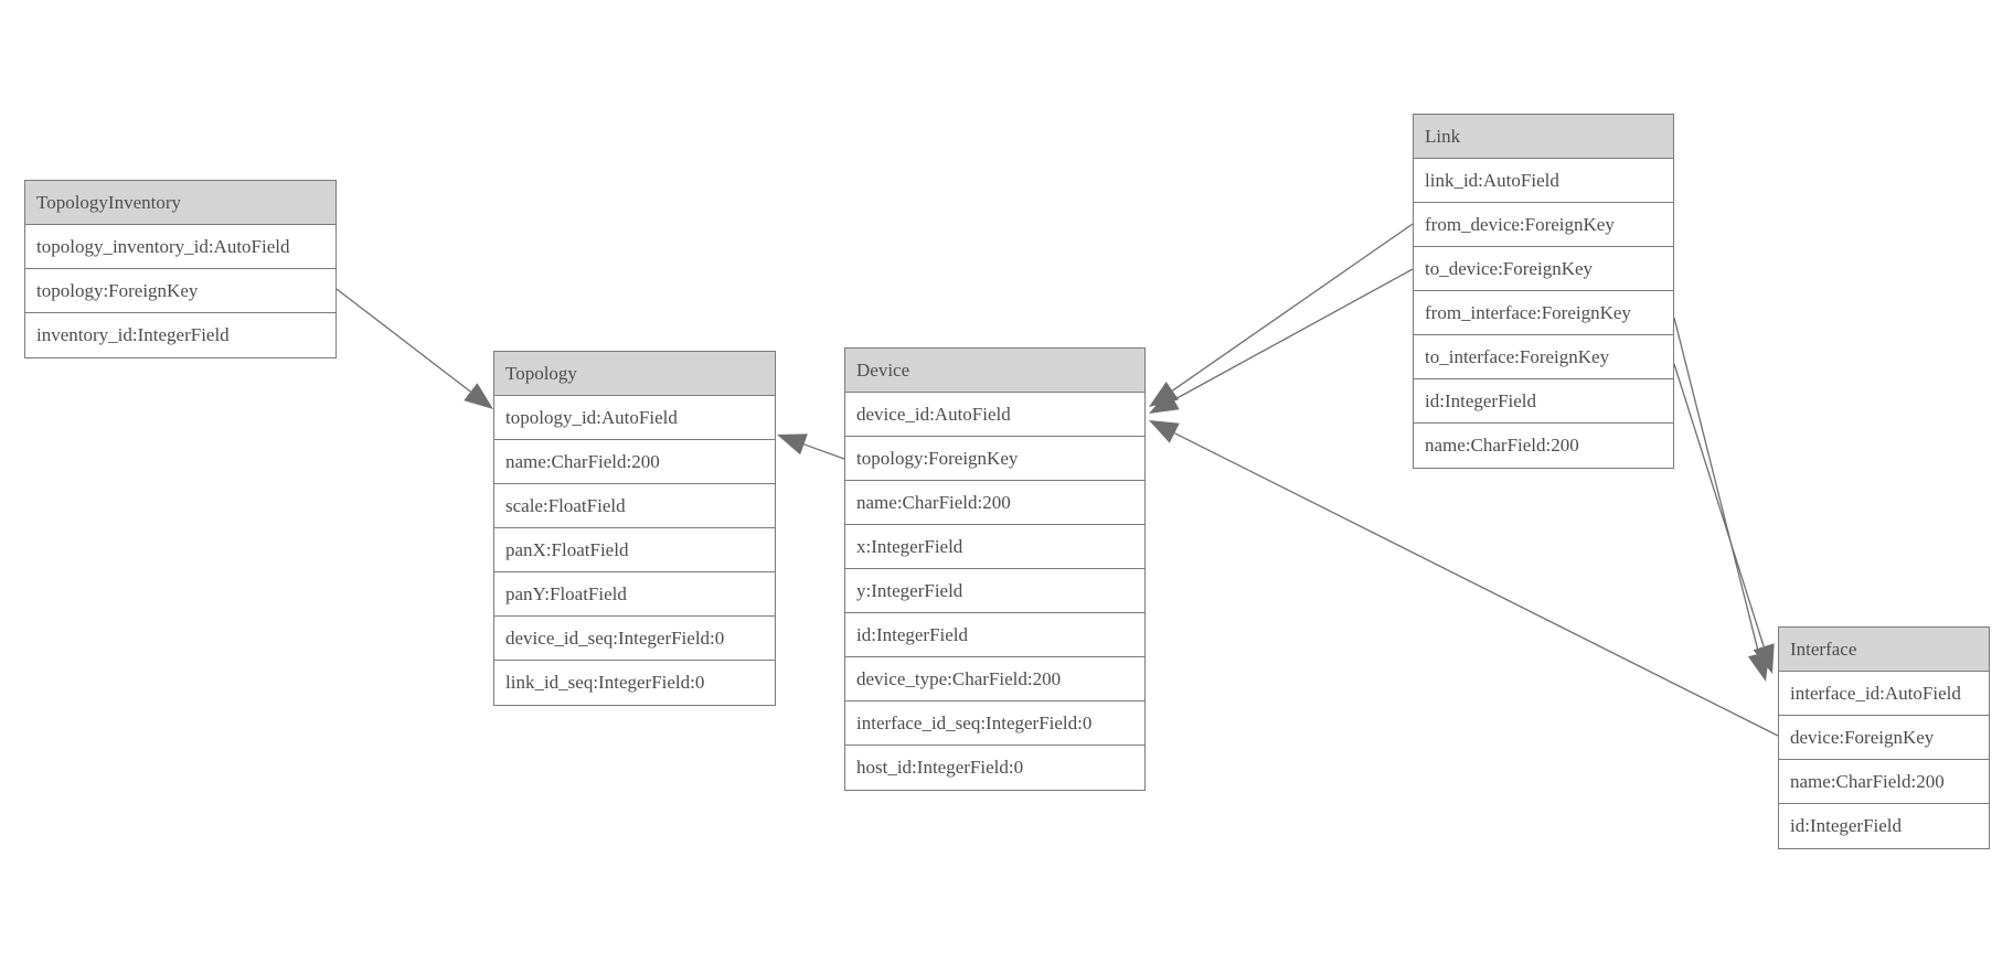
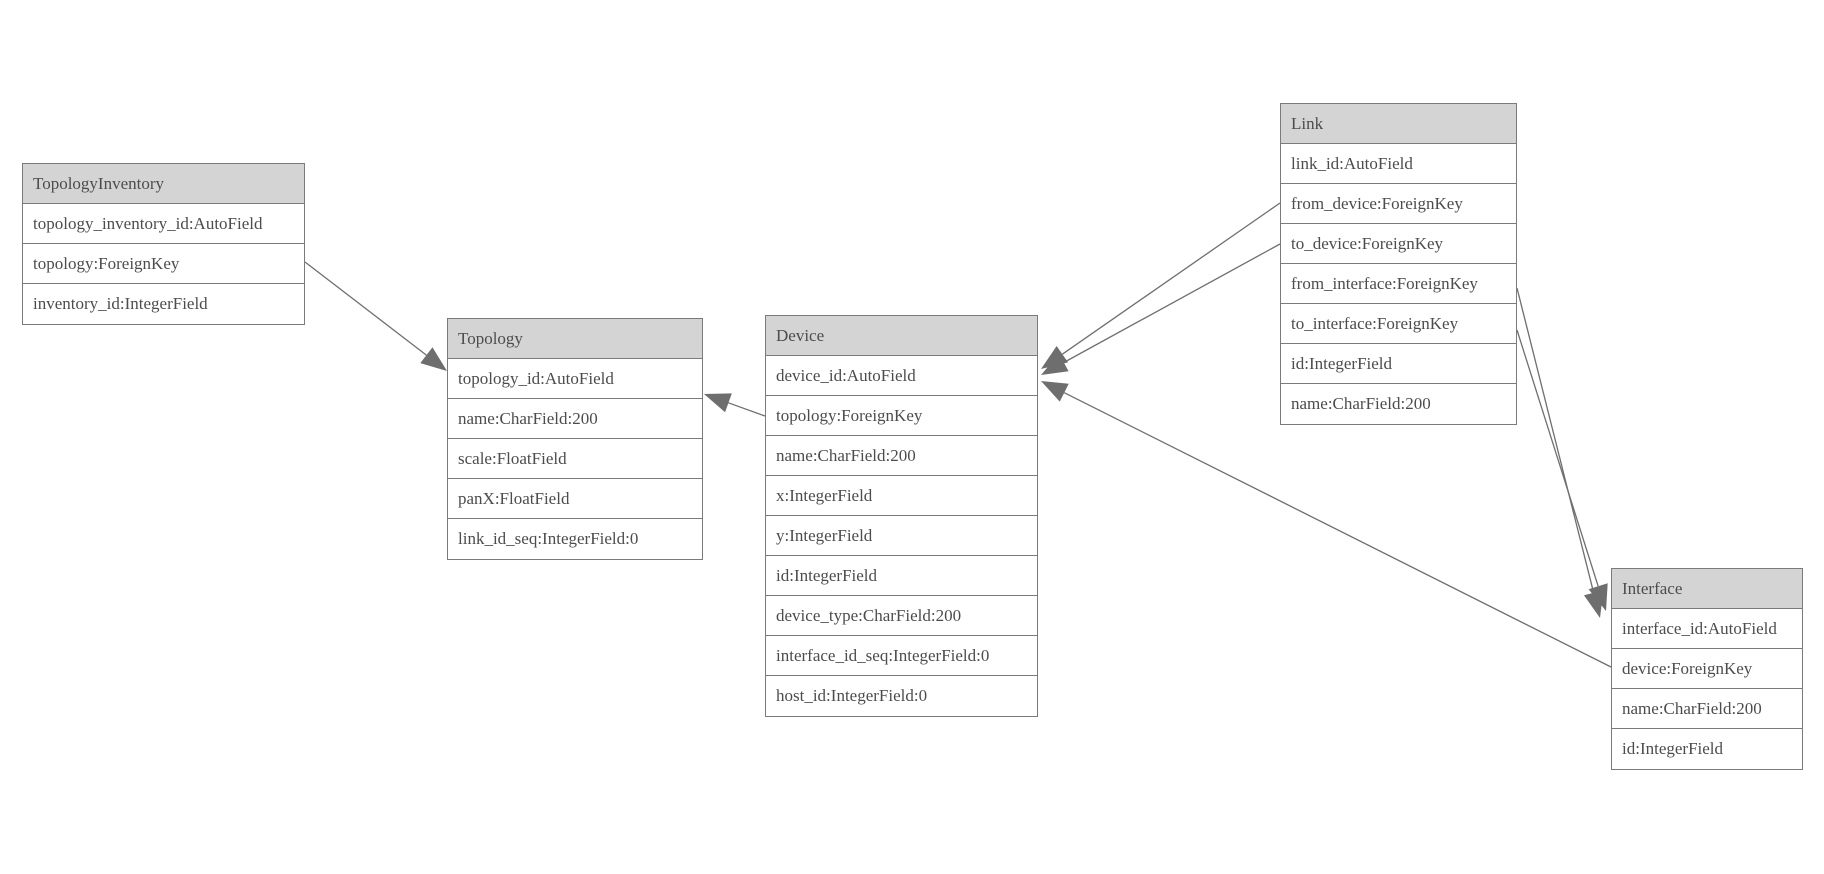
  TopologyInventory
  topology_inventory_id:AutoField
  topology:ForeignKey
  inventory_id:IntegerField
  Topology
  topology_id:AutoField
  name:CharField:200
  scale:FloatField
  panX:FloatField
- panY:FloatField
- device_id_seq:IntegerField:0
  link_id_seq:IntegerField:0
  Device
  device_id:AutoField
  topology:ForeignKey
  name:CharField:200
  x:IntegerField
  y:IntegerField
  id:IntegerField
  device_type:CharField:200
  interface_id_seq:IntegerField:0
  host_id:IntegerField:0
  Link
  link_id:AutoField
  from_device:ForeignKey
  to_device:ForeignKey
  from_interface:ForeignKey
  to_interface:ForeignKey
  id:IntegerField
  name:CharField:200
  Interface
  interface_id:AutoField
  device:ForeignKey
  name:CharField:200
  id:IntegerField
